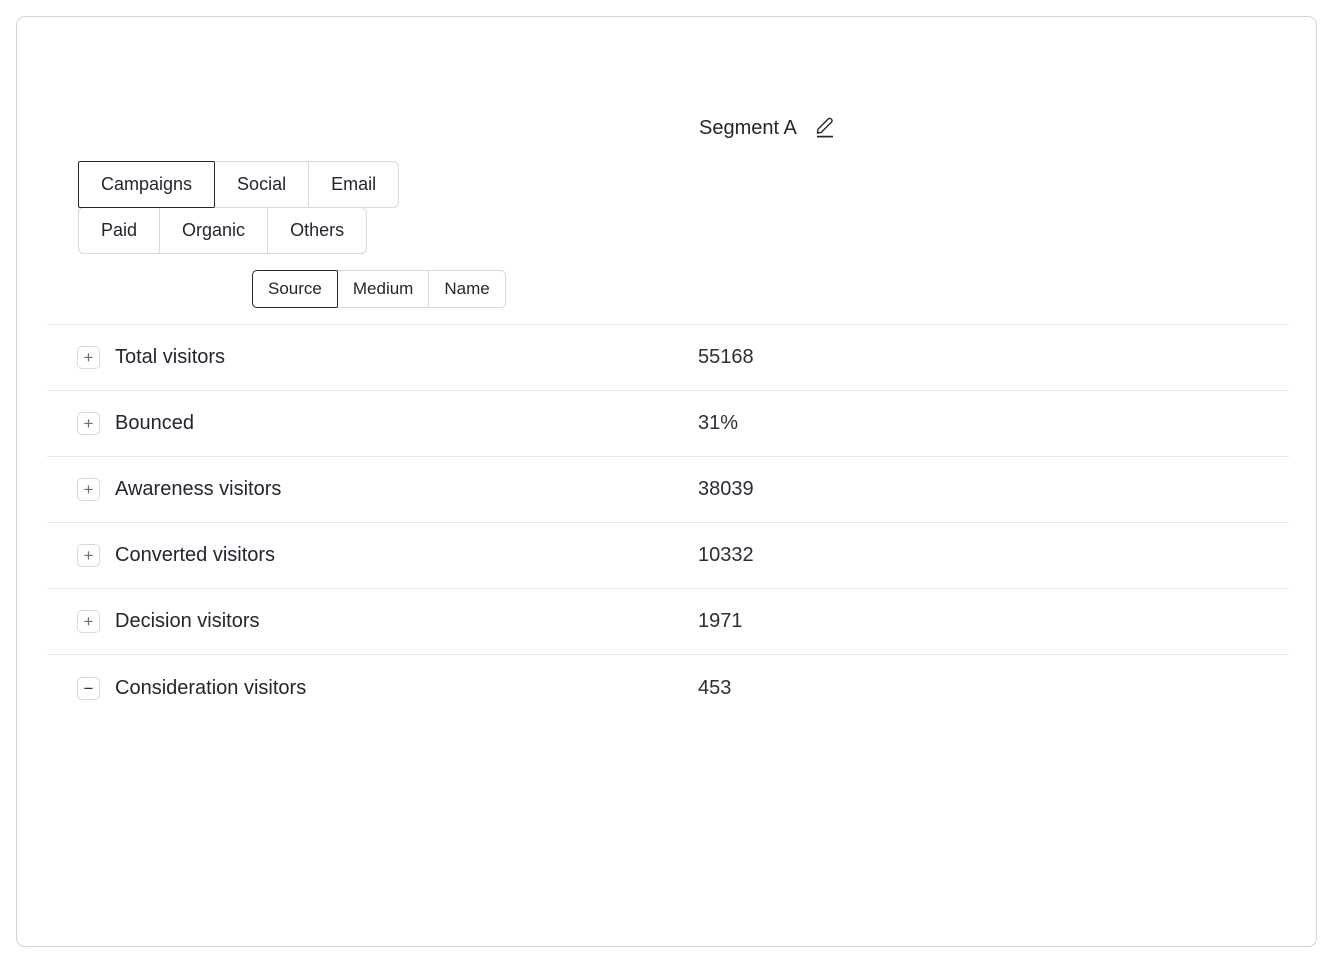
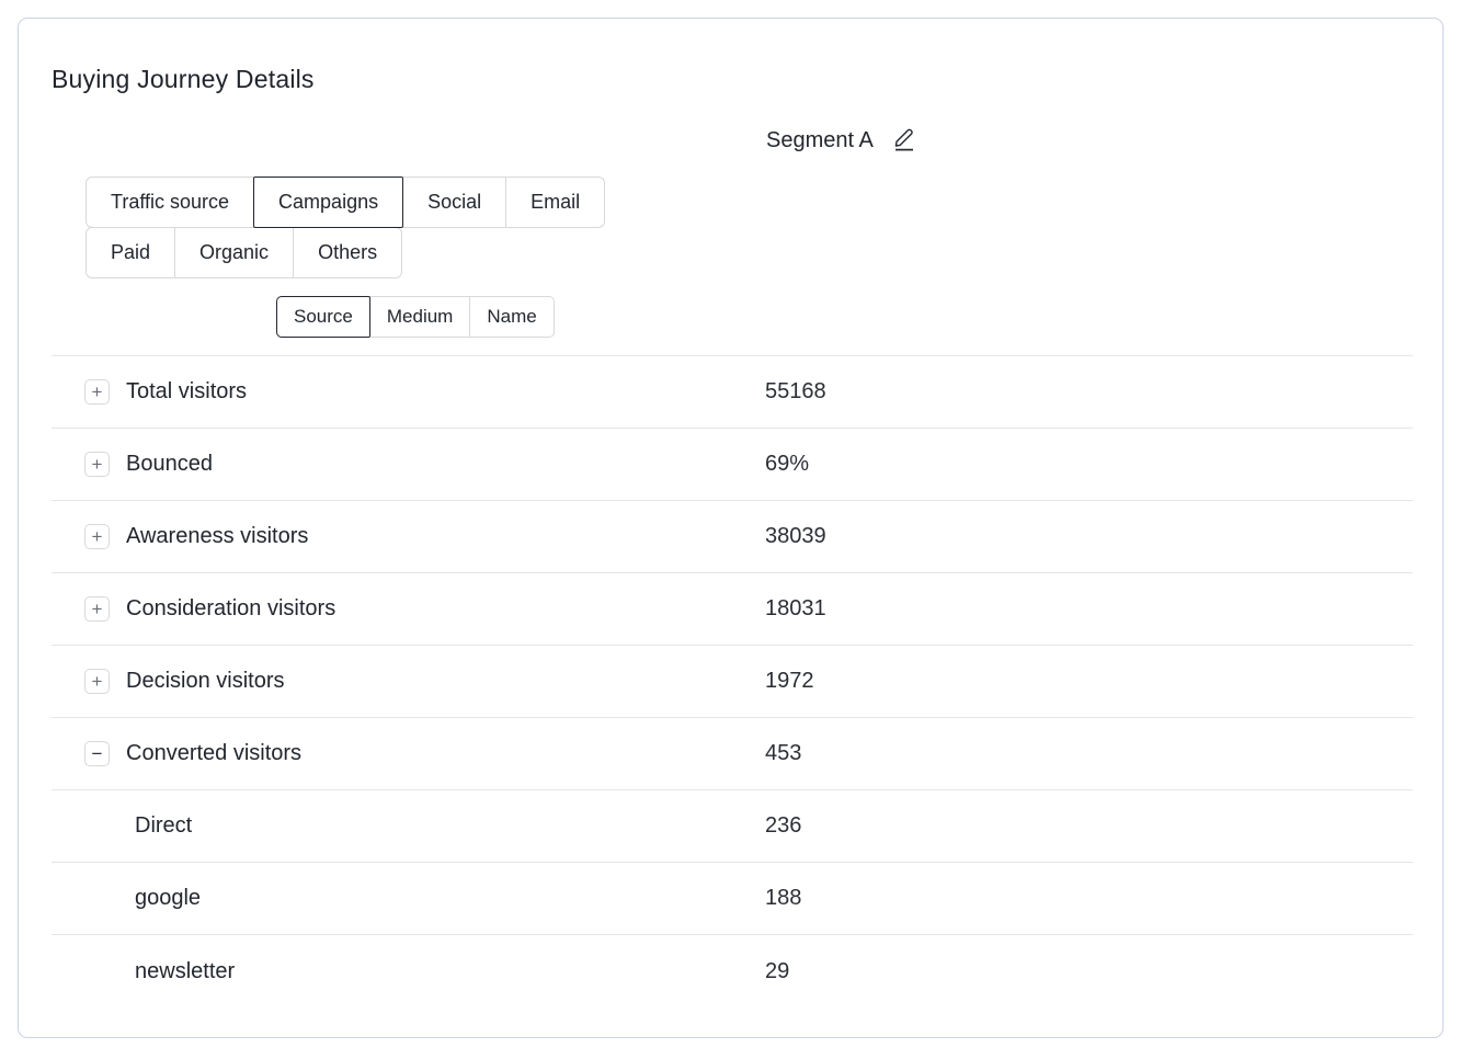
+ Buying Journey Details
  Segment A
+ Traffic source
  Campaigns
  Social
  Email
  Paid
  Organic
  Others
  Source
  Medium
  Name
  +
  Total visitors
  55168
  +
  Bounced
- 31%
+ 69%
  +
  Awareness visitors
  38039
  +
- Converted visitors
+ Consideration visitors
- 10332
+ 18031
  +
  Decision visitors
- 1971
+ 1972
  −
- Consideration visitors
+ Converted visitors
  453
+ Direct
+ 236
+ google
+ 188
+ newsletter
+ 29
